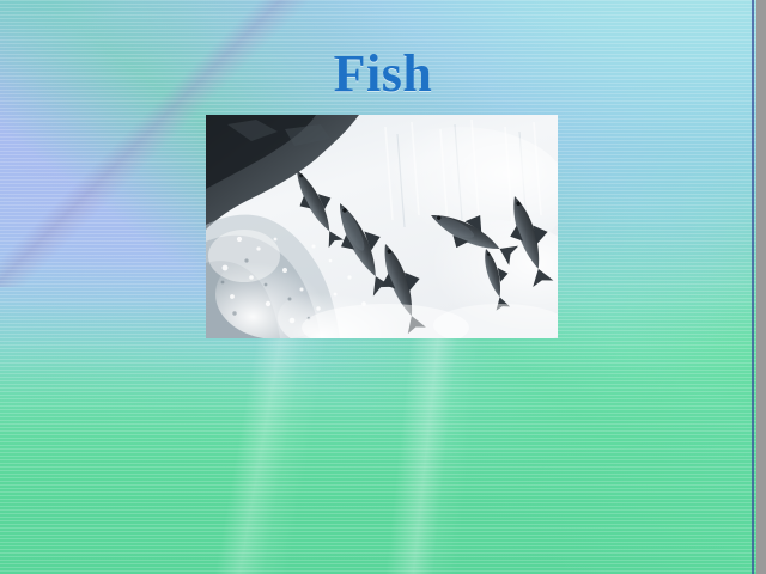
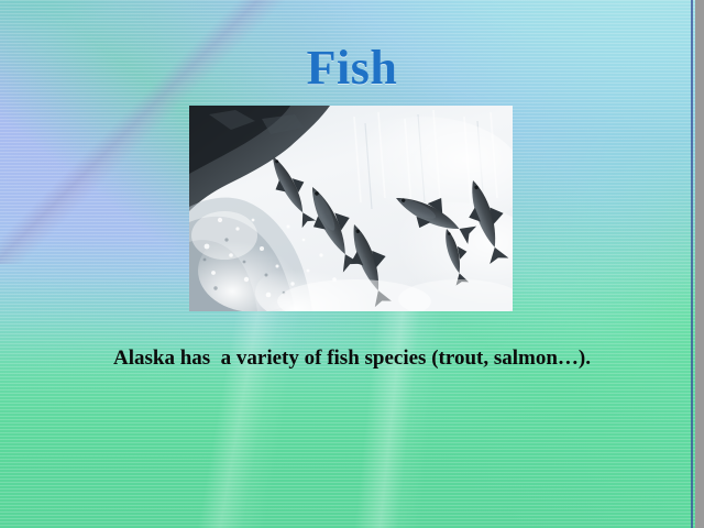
  Fish
+ Alaska has a variety of fish species (trout, salmon…).
